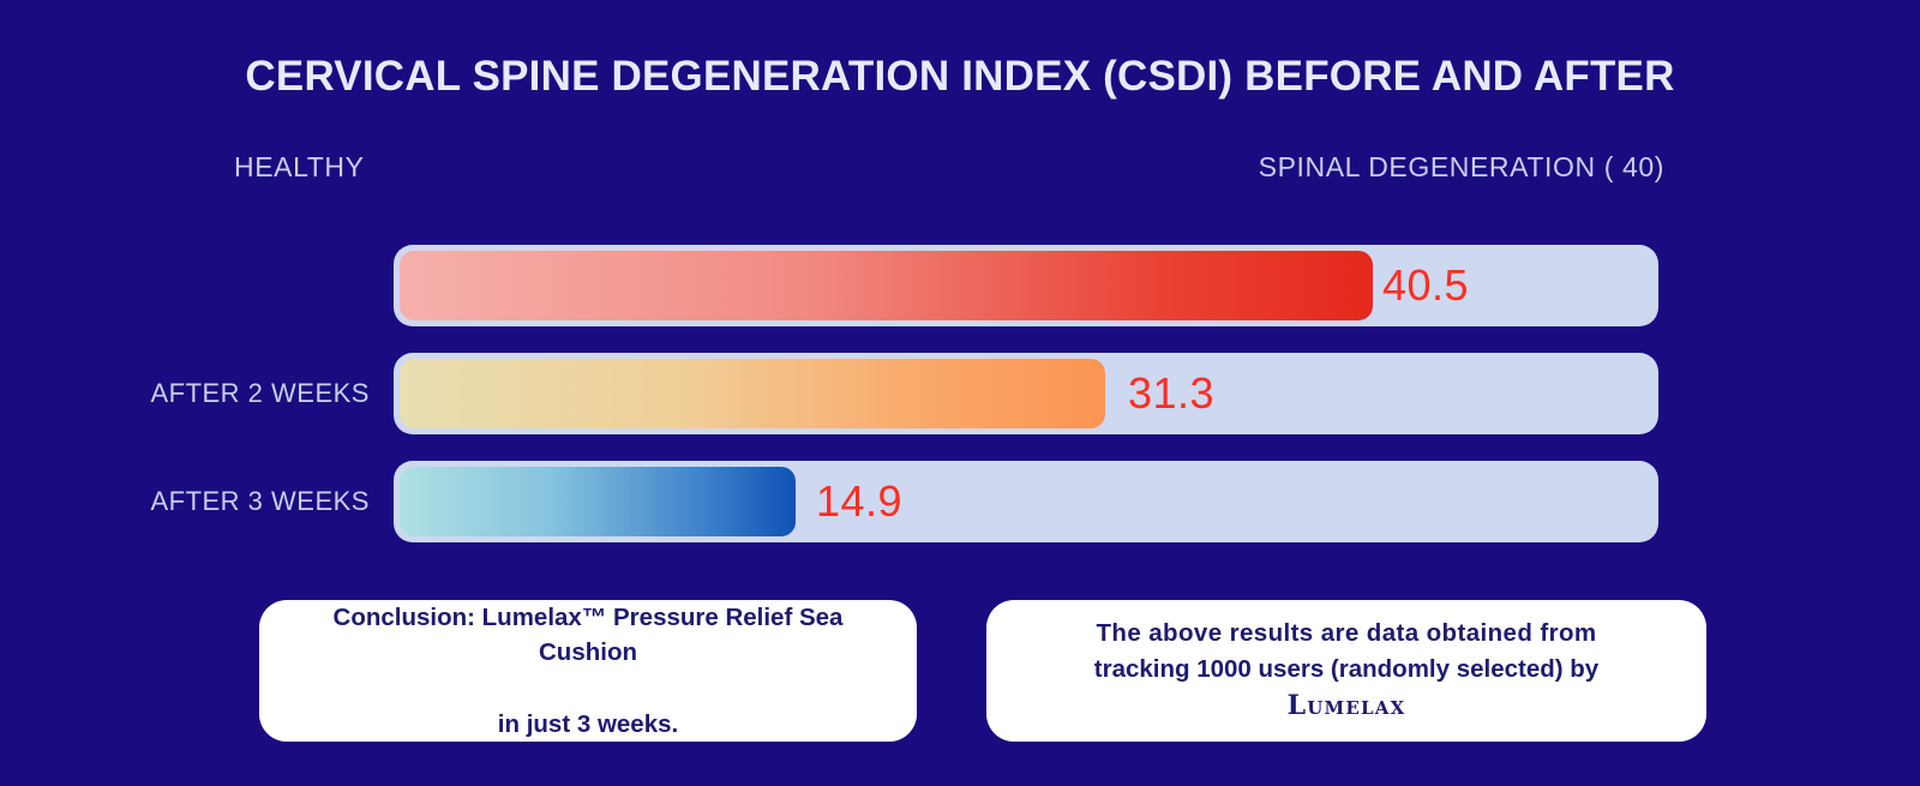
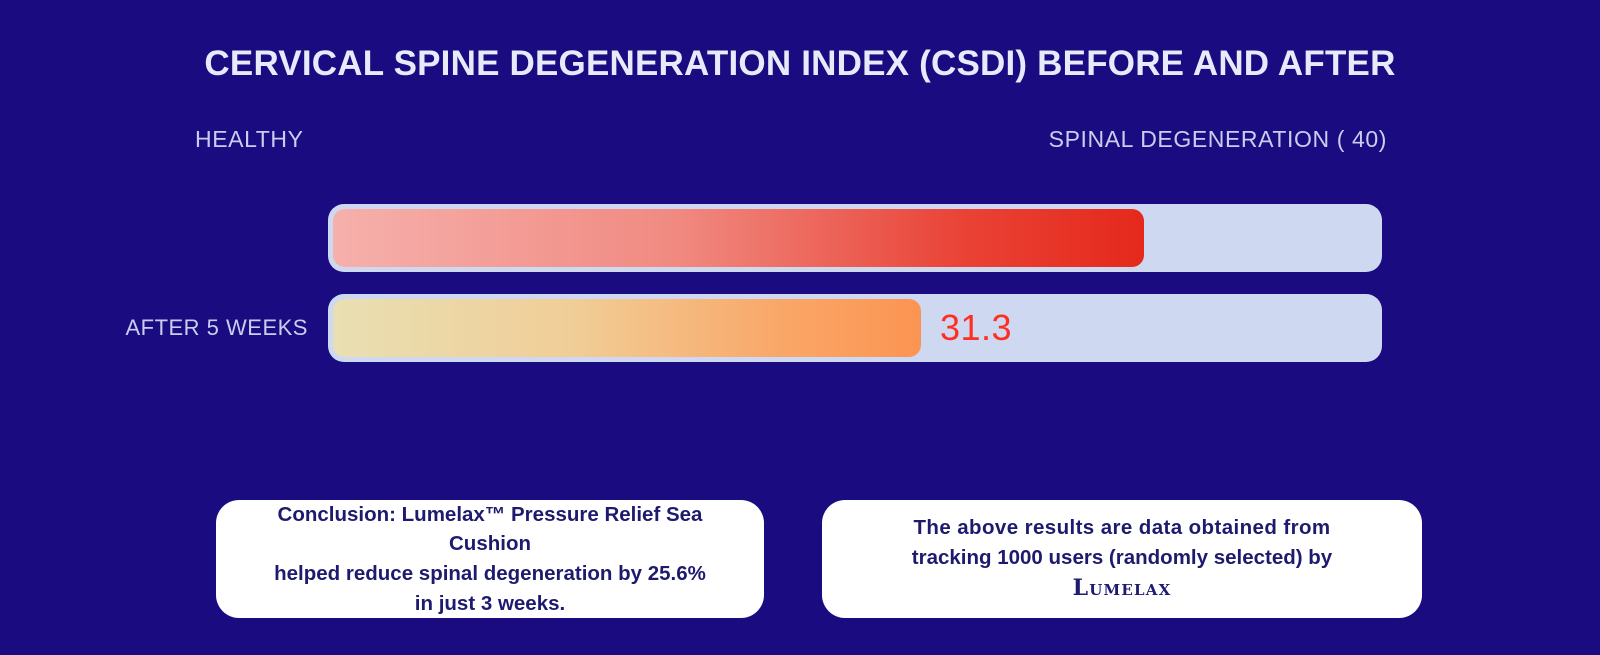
  CERVICAL SPINE DEGENERATION INDEX (CSDI) BEFORE AND AFTER
  HEALTHY
  SPINAL DEGENERATION ( 40)
- 40.5
- AFTER 2 WEEKS
+ AFTER 5 WEEKS
  31.3
- AFTER 3 WEEKS
- 14.9
  Conclusion: Lumelax™ Pressure Relief Sea Cushion
+ helped reduce spinal degeneration by 25.6%
  in just 3 weeks.
  The above results are data obtained from
  tracking 1000 users (randomly selected) by
  Lumelax
